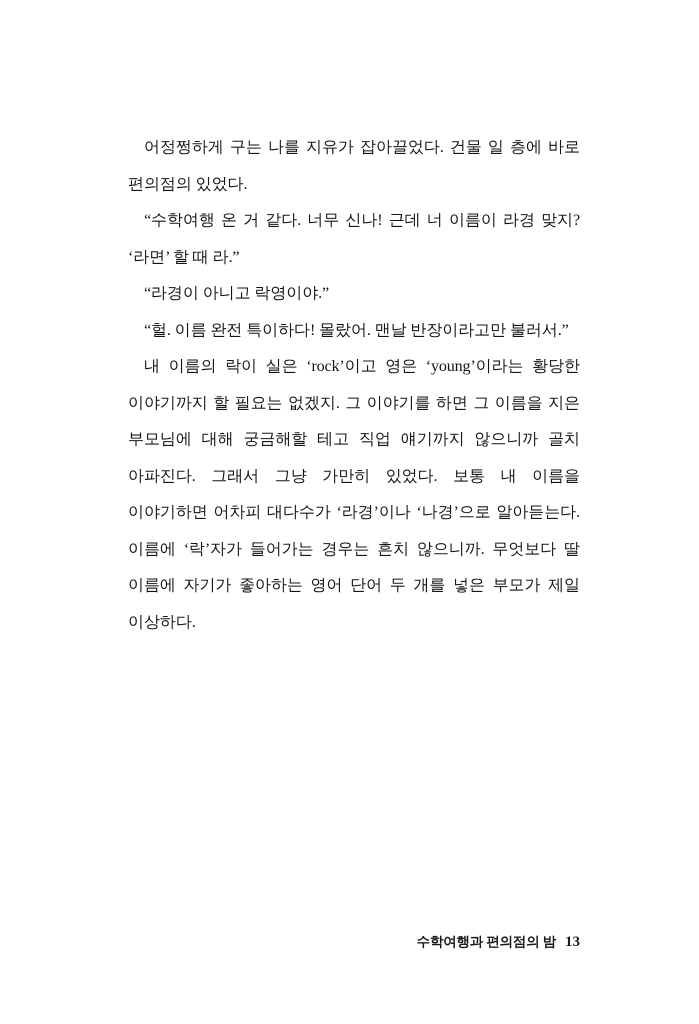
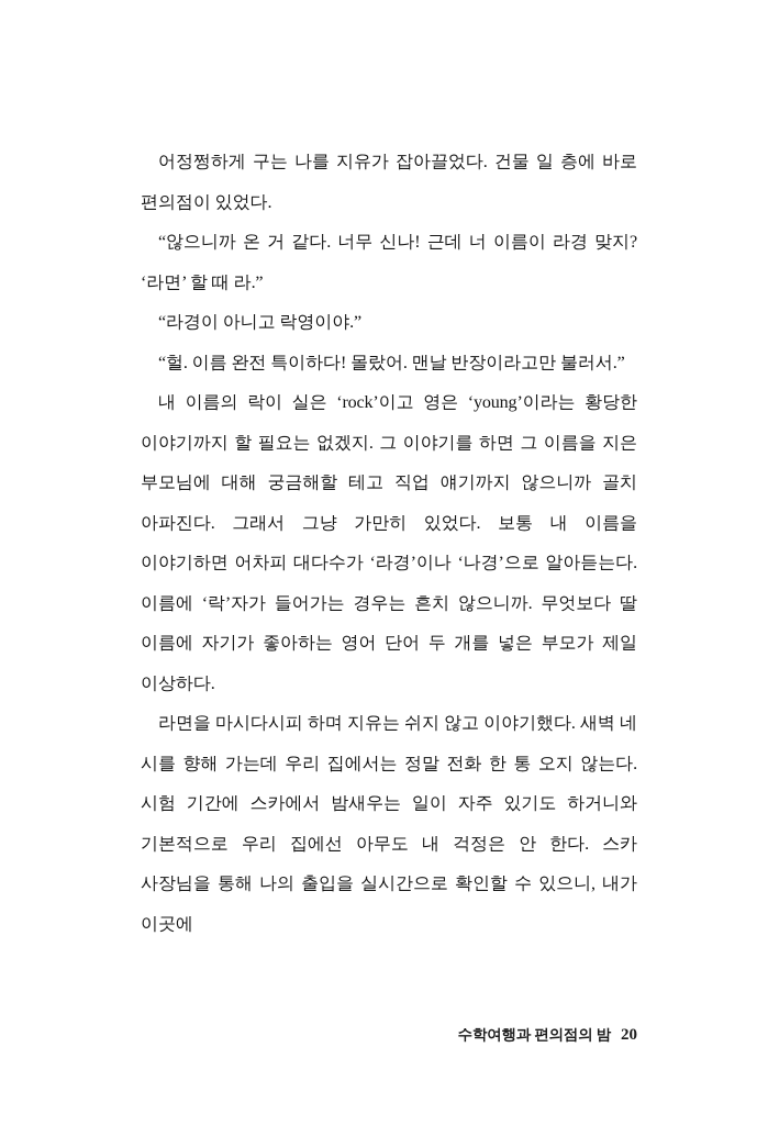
- 어정쩡하게 구는 나를 지유가 잡아끌었다. 건물 일 층에 바로 편의점의 있었다.
+ 어정쩡하게 구는 나를 지유가 잡아끌었다. 건물 일 층에 바로 편의점이 있었다.
- “수학여행 온 거 같다. 너무 신나! 근데 너 이름이 라경 맞지? ‘라면’ 할 때 라.”
+ “않으니까 온 거 같다. 너무 신나! 근데 너 이름이 라경 맞지? ‘라면’ 할 때 라.”
  “라경이 아니고 락영이야.”
  “헐. 이름 완전 특이하다! 몰랐어. 맨날 반장이라고만 불러서.”
  내 이름의 락이 실은 ‘rock’이고 영은 ‘young’이라는 황당한 이야기까지 할 필요는 없겠지. 그 이야기를 하면 그 이름을 지은 부모님에 대해 궁금해할 테고 직업 얘기까지 않으니까 골치 아파진다. 그래서 그냥 가만히 있었다. 보통 내 이름을 이야기하면 어차피 대다수가 ‘라경’이나 ‘나경’으로 알아듣는다. 이름에 ‘락’자가 들어가는 경우는 흔치 않으니까. 무엇보다 딸 이름에 자기가 좋아하는 영어 단어 두 개를 넣은 부모가 제일 이상하다.
+ 라면을 마시다시피 하며 지유는 쉬지 않고 이야기했다. 새벽 네 시를 향해 가는데 우리 집에서는 정말 전화 한 통 오지 않는다. 시험 기간에 스카에서 밤새우는 일이 자주 있기도 하거니와 기본적으로 우리 집에선 아무도 내 걱정은 안 한다. 스카 사장님을 통해 나의 출입을 실시간으로 확인할 수 있으니, 내가 이곳에
  수학여행과 편의점의 밤
- 13
+ 20
